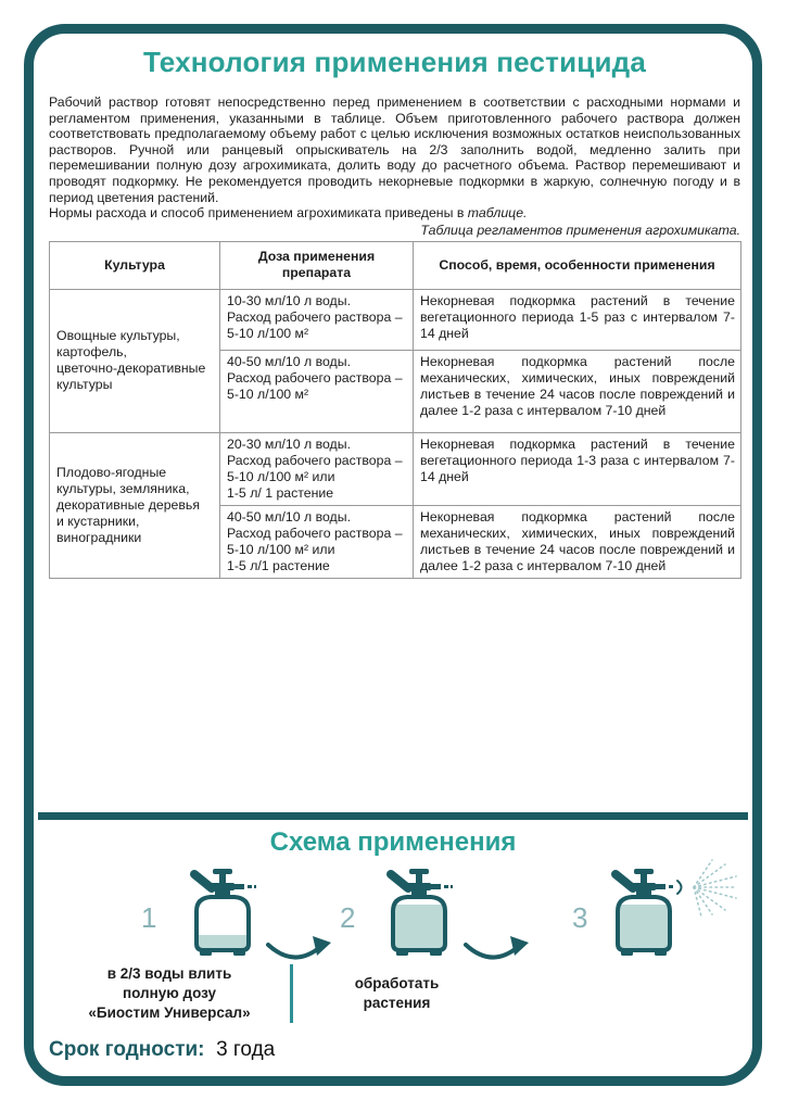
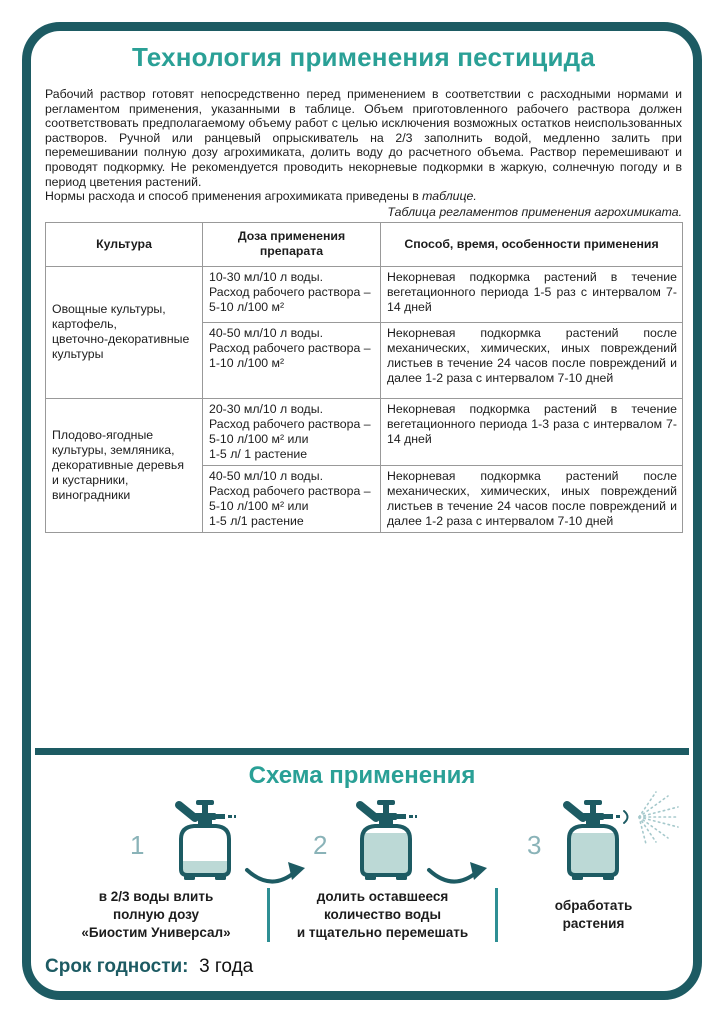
  Технология применения пестицида
  Рабочий раствор готовят непосредственно перед применением в соответствии с расходными нормами и регламентом применения, указанными в таблице. Объем приготовленного рабочего раствора должен соответствовать предполагаемому объему работ с целью исключения возможных остатков неиспользованных растворов. Ручной или ранцевый опрыскиватель на 2/3 заполнить водой, медленно залить при перемешивании полную дозу агрохимиката, долить воду до расчетного объема. Раствор перемешивают и проводят подкормку. Не рекомендуется проводить некорневые подкормки в жаркую, солнечную погоду и в период цветения растений.
- Нормы расхода и способ применением агрохимиката приведены в таблице.
+ Нормы расхода и способ применения агрохимиката приведены в таблице.
  Таблица регламентов применения агрохимиката.
  Культура	Доза применения препарата	Способ, время, особенности применения
  Овощные культуры, картофель, цветочно-декоративные культуры	10-30 мл/10 л воды. Расход рабочего раствора – 5-10 л/100 м²	Некорневая подкормка растений в течение вегетационного периода 1-5 раз с интервалом 7-14 дней
- 40-50 мл/10 л воды. Расход рабочего раствора – 5-10 л/100 м²	Некорневая подкормка растений после механических, химических, иных повреждений листьев в течение 24 часов после повреждений и далее 1-2 раза с интервалом 7-10 дней
+ 40-50 мл/10 л воды. Расход рабочего раствора – 1-10 л/100 м²	Некорневая подкормка растений после механических, химических, иных повреждений листьев в течение 24 часов после повреждений и далее 1-2 раза с интервалом 7-10 дней
  Плодово-ягодные культуры, земляника, декоративные деревья и кустарники, виноградники	20-30 мл/10 л воды. Расход рабочего раствора – 5-10 л/100 м² или 1-5 л/ 1 растение	Некорневая подкормка растений в течение вегетационного периода 1-3 раза с интервалом 7-14 дней
  40-50 мл/10 л воды. Расход рабочего раствора – 5-10 л/100 м² или 1-5 л/1 растение	Некорневая подкормка растений после механических, химических, иных повреждений листьев в течение 24 часов после повреждений и далее 1-2 раза с интервалом 7-10 дней
  Схема применения
  1
  2
  3
  в 2/3 воды влить
  полную дозу
  «Биостим Универсал»
+ долить оставшееся
+ количество воды
+ и тщательно перемешать
  обработать
  растения
  Срок годности: 3 года
